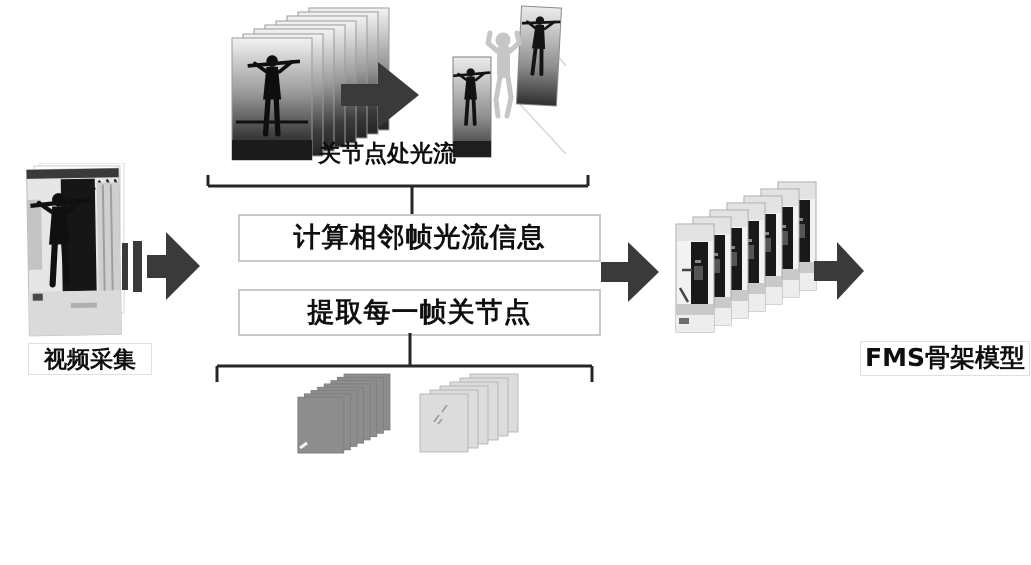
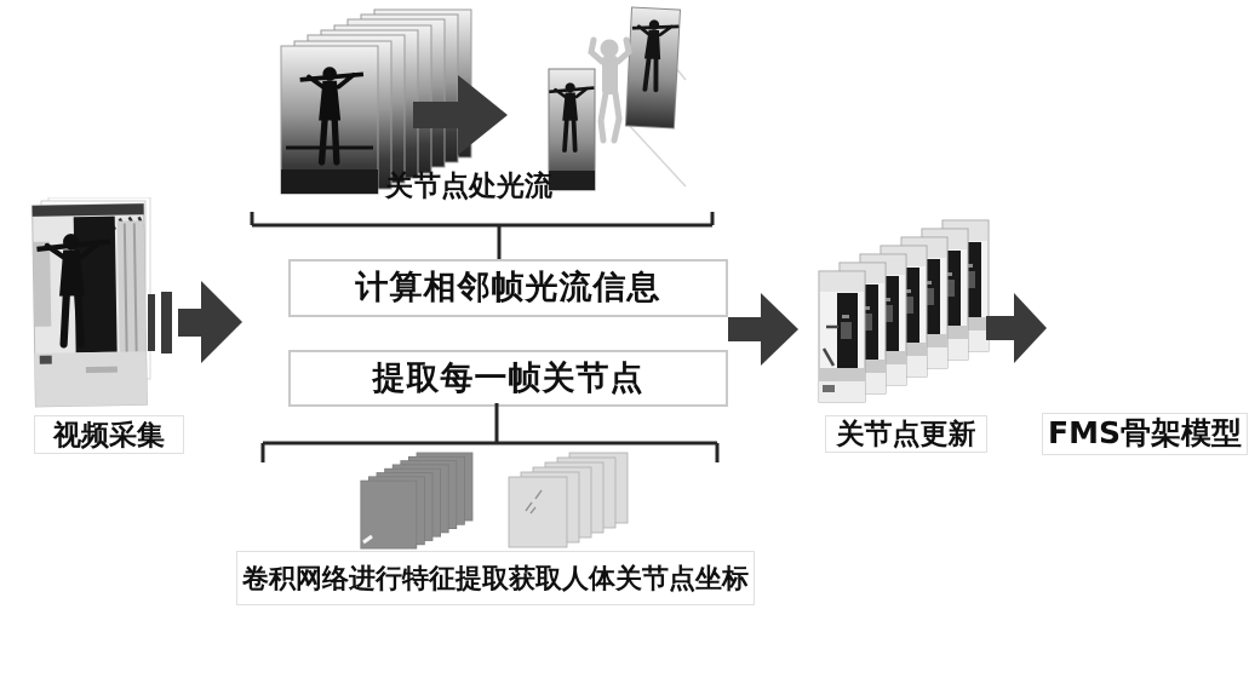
  视频采集
  关节点处光流
  计算相邻帧光流信息
  提取每一帧关节点
+ 卷积网络进行特征提取获取人体关节点坐标
+ 关节点更新
  FMS骨架模型
